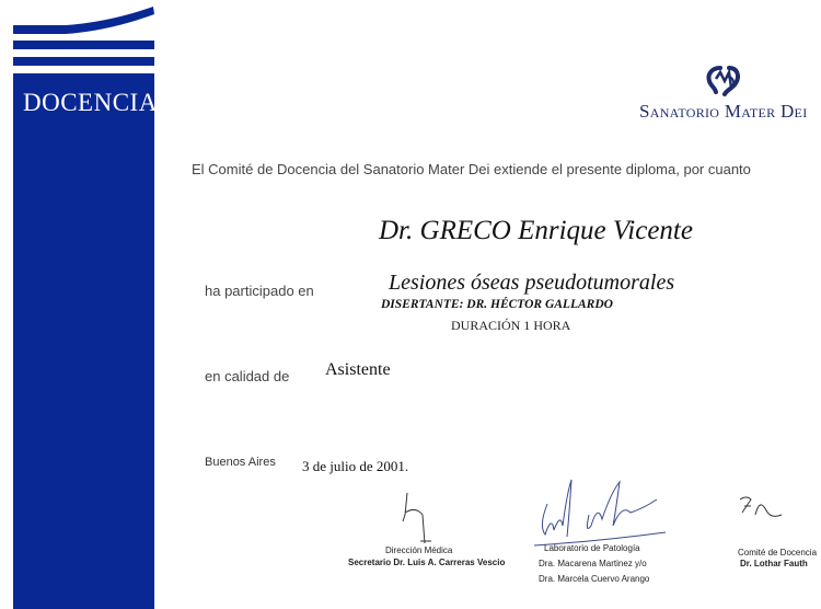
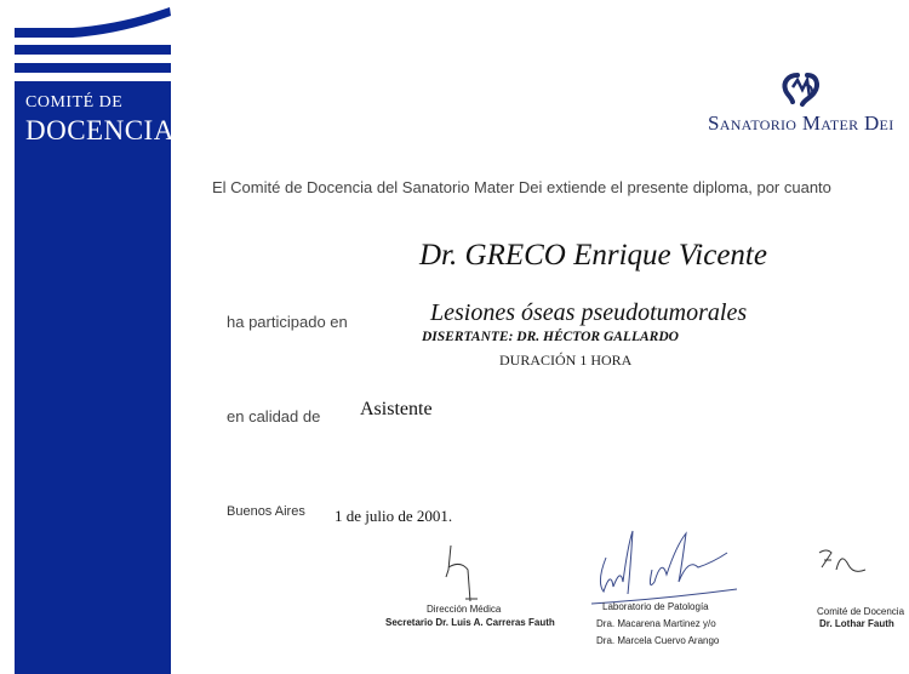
+ COMITÉ DE
  DOCENCIA
  Sanatorio Mater Dei
  El Comité de Docencia del Sanatorio Mater Dei extiende el presente diploma, por cuanto
  Dr. GRECO Enrique Vicente
  ha participado en
  Lesiones óseas pseudotumorales
  DISERTANTE: DR. HÉCTOR GALLARDO
  DURACIÓN 1 HORA
  en calidad de
  Asistente
  Buenos Aires
- 3 de julio de 2001.
+ 1 de julio de 2001.
  Dirección Médica
- Secretario Dr. Luis A. Carreras Vescio
+ Secretario Dr. Luis A. Carreras Fauth
  Laboratorio de Patología
  Dra. Macarena Martinez y/o
  Dra. Marcela Cuervo Arango
  Comité de Docencia
  Dr. Lothar Fauth
